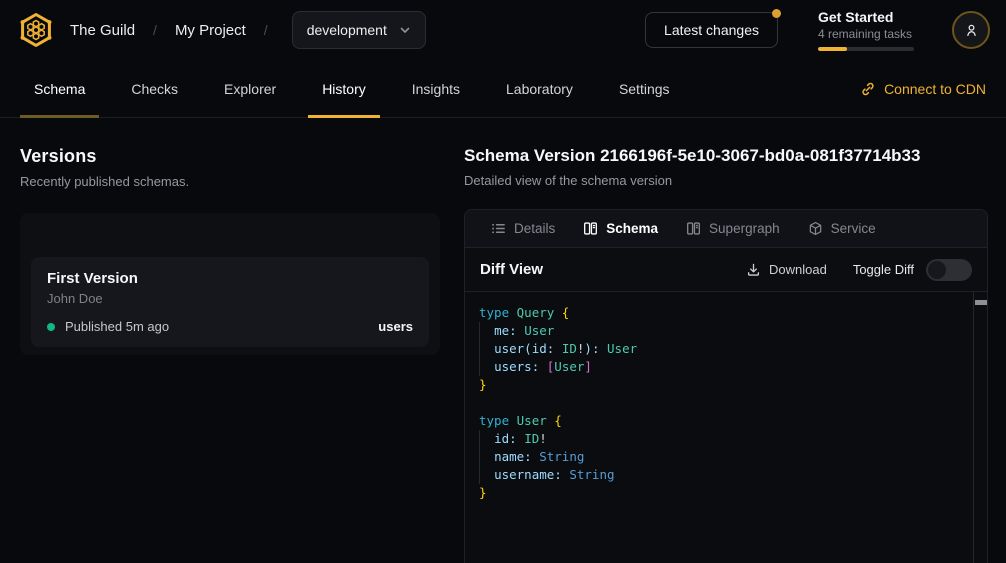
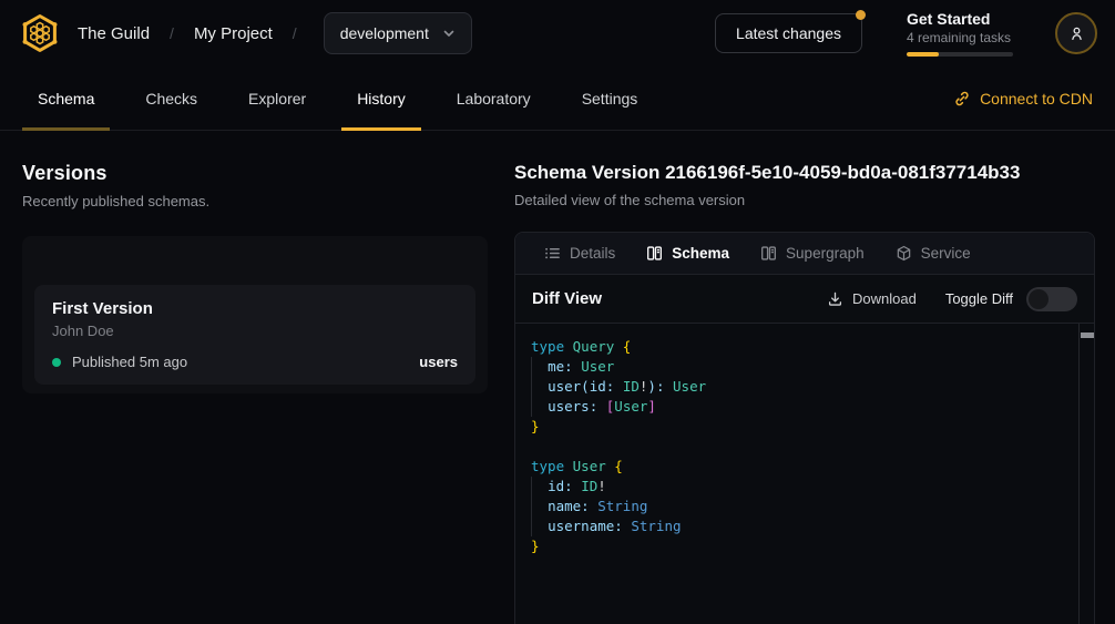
  The Guild
  /
  My Project
  /
  development
  Latest changes
  Get Started
  4 remaining tasks
  Schema
  Checks
  Explorer
  History
- Insights
  Laboratory
  Settings
  Connect to CDN
  Versions
  Recently published schemas.
  First Version
  John Doe
  Published 5m ago
  users
- Schema Version 2166196f-5e10-3067-bd0a-081f37714b33
+ Schema Version 2166196f-5e10-4059-bd0a-081f37714b33
  Detailed view of the schema version
  Details
  Schema
  Supergraph
  Service
  Diff View
  Download
  Toggle Diff
  type Query {
  me: User
  user(id: ID!): User
  users: [User]
  }
  type User {
  id: ID!
  name: String
  username: String
  }
